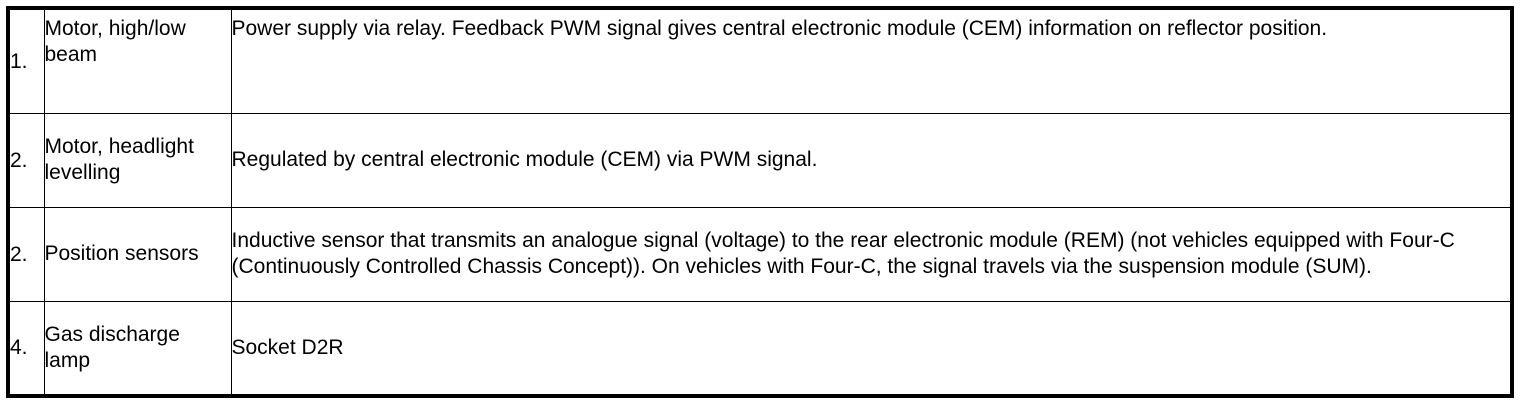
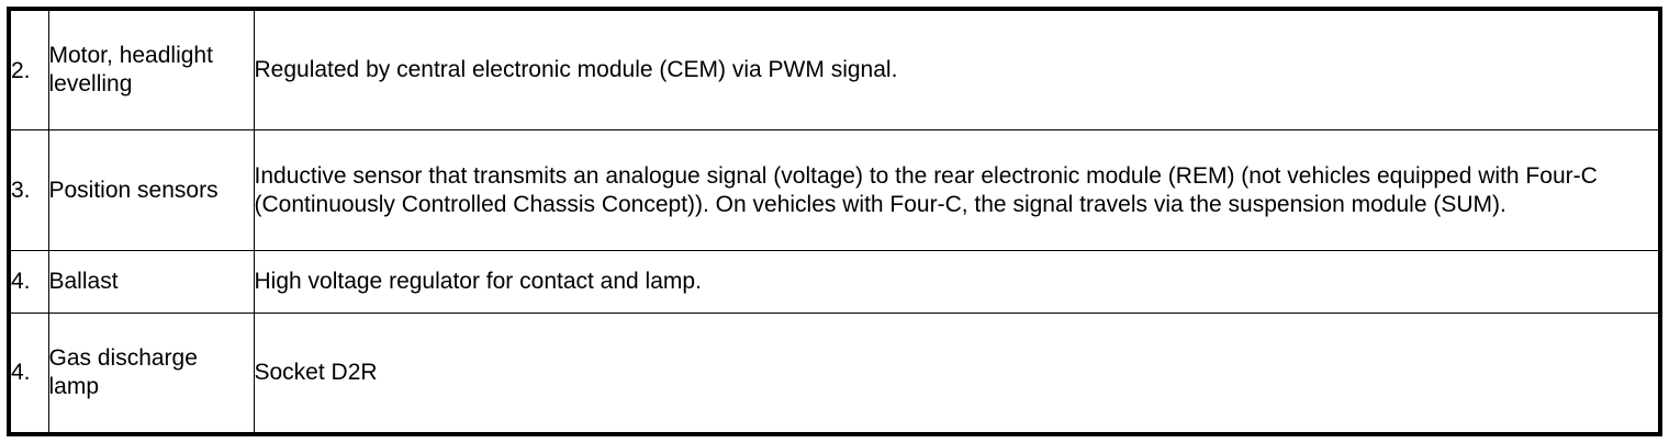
- 1.	Motor, high/low beam	Power supply via relay. Feedback PWM signal gives central electronic module (CEM) information on reflector position.
  2.	Motor, headlight levelling	Regulated by central electronic module (CEM) via PWM signal.
- 2.	Position sensors	Inductive sensor that transmits an analogue signal (voltage) to the rear electronic module (REM) (not vehicles equipped with Four-C (Continuously Controlled Chassis Concept)). On vehicles with Four-C, the signal travels via the suspension module (SUM).
+ 3.	Position sensors	Inductive sensor that transmits an analogue signal (voltage) to the rear electronic module (REM) (not vehicles equipped with Four-C (Continuously Controlled Chassis Concept)). On vehicles with Four-C, the signal travels via the suspension module (SUM).
+ 4.	Ballast	High voltage regulator for contact and lamp.
  4.	Gas discharge lamp	Socket D2R
